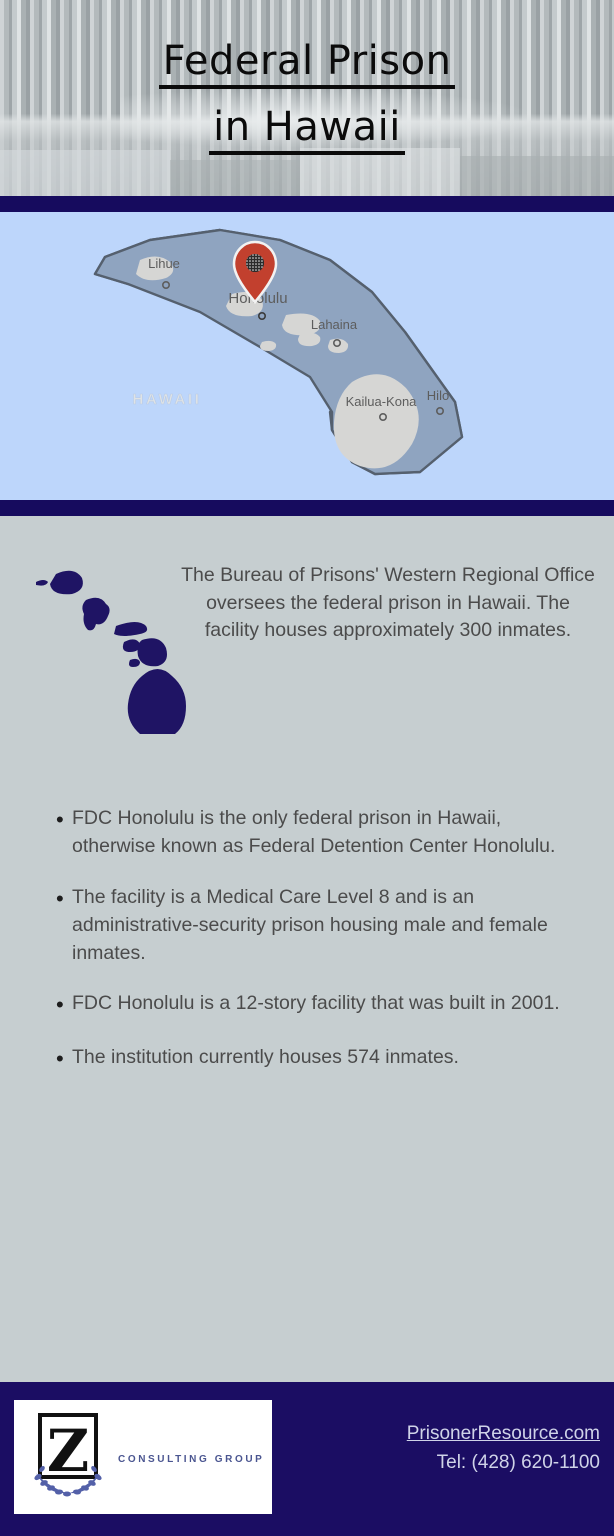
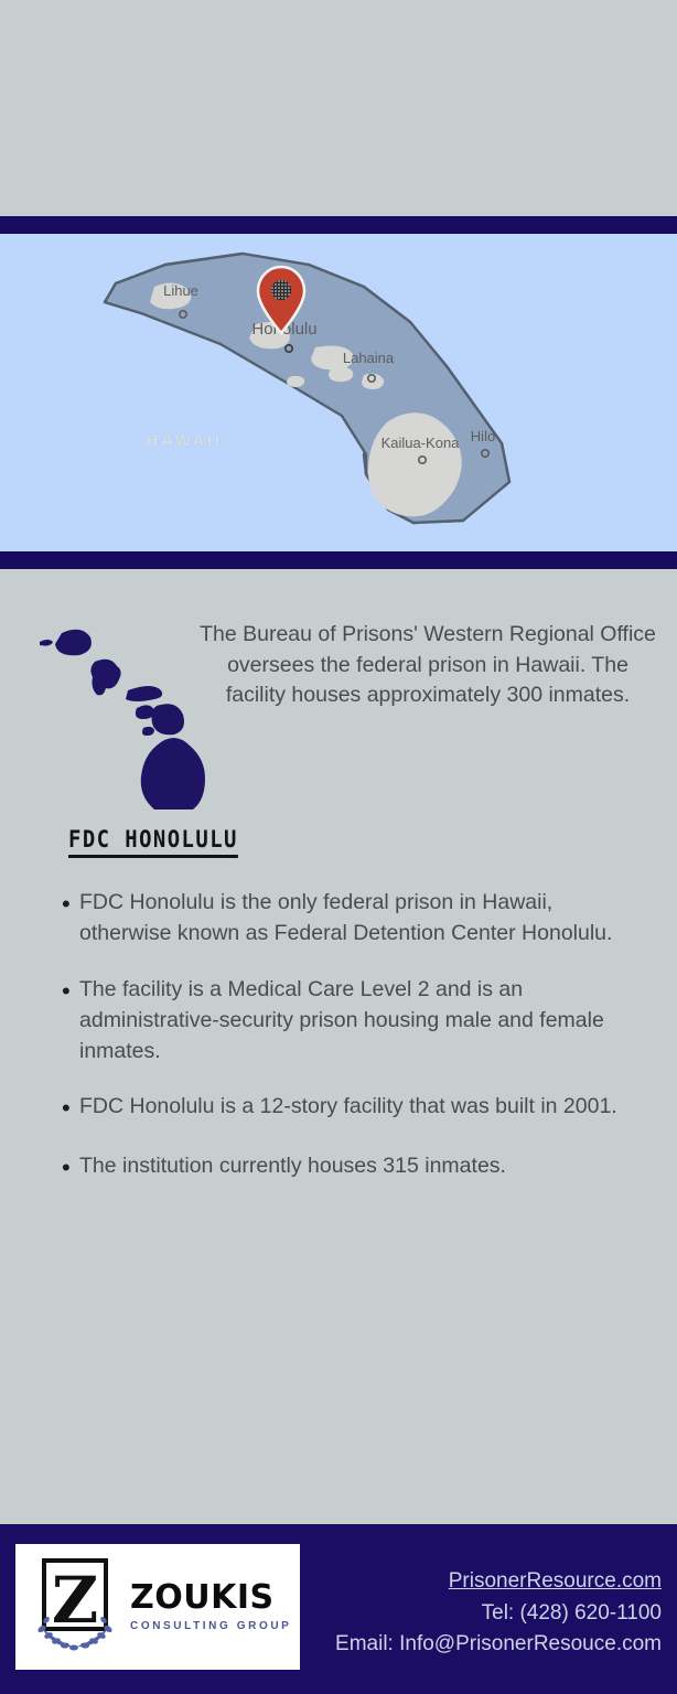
- Federal Prison
- in Hawaii
  Lihue
  Hoolulu
  Lahaina
  Kailua-Kona
  Hilo
  HAWAII
  The Bureau of Prisons' Western Regional Office oversees the federal prison in Hawaii. The facility houses approximately 300 inmates.
+ FDC HONOLULU
  •
  FDC Honolulu is the only federal prison in Hawaii, otherwise known as Federal Detention Center Honolulu.
  •
- The facility is a Medical Care Level 8 and is an administrative-security prison housing male and female inmates.
+ The facility is a Medical Care Level 2 and is an administrative-security prison housing male and female inmates.
  •
  FDC Honolulu is a 12-story facility that was built in 2001.
  •
- The institution currently houses 574 inmates.
+ The institution currently houses 315 inmates.
  Z
+ ZOUKIS
  CONSULTING GROUP
  PrisonerResource.com
  Tel: (428) 620-1100
+ Email: Info@PrisonerResouce.com
